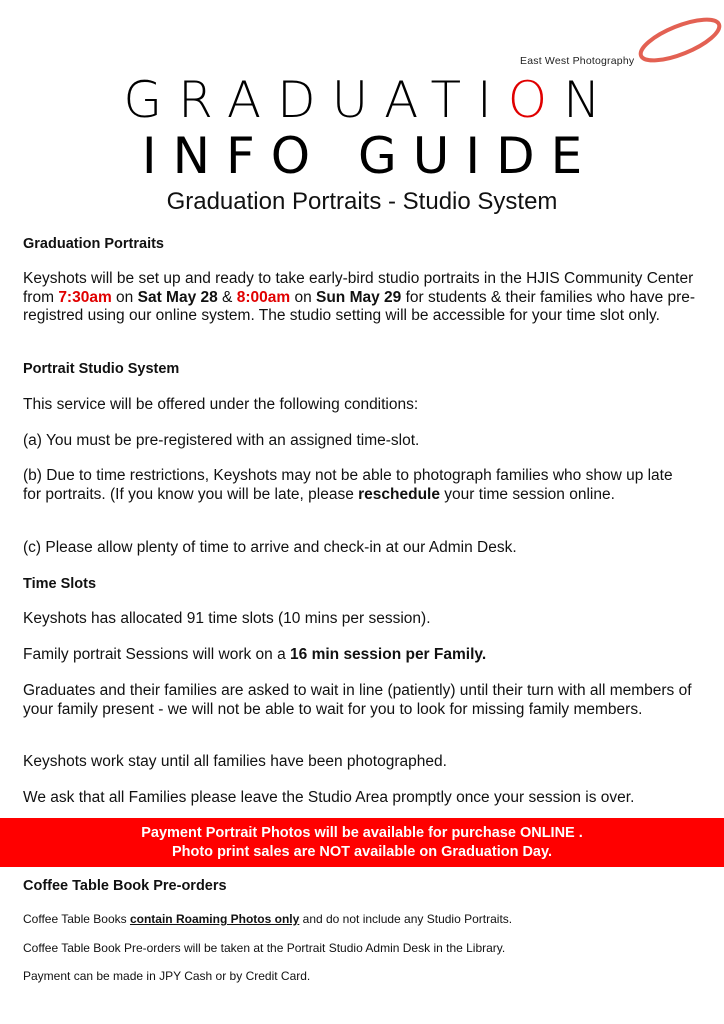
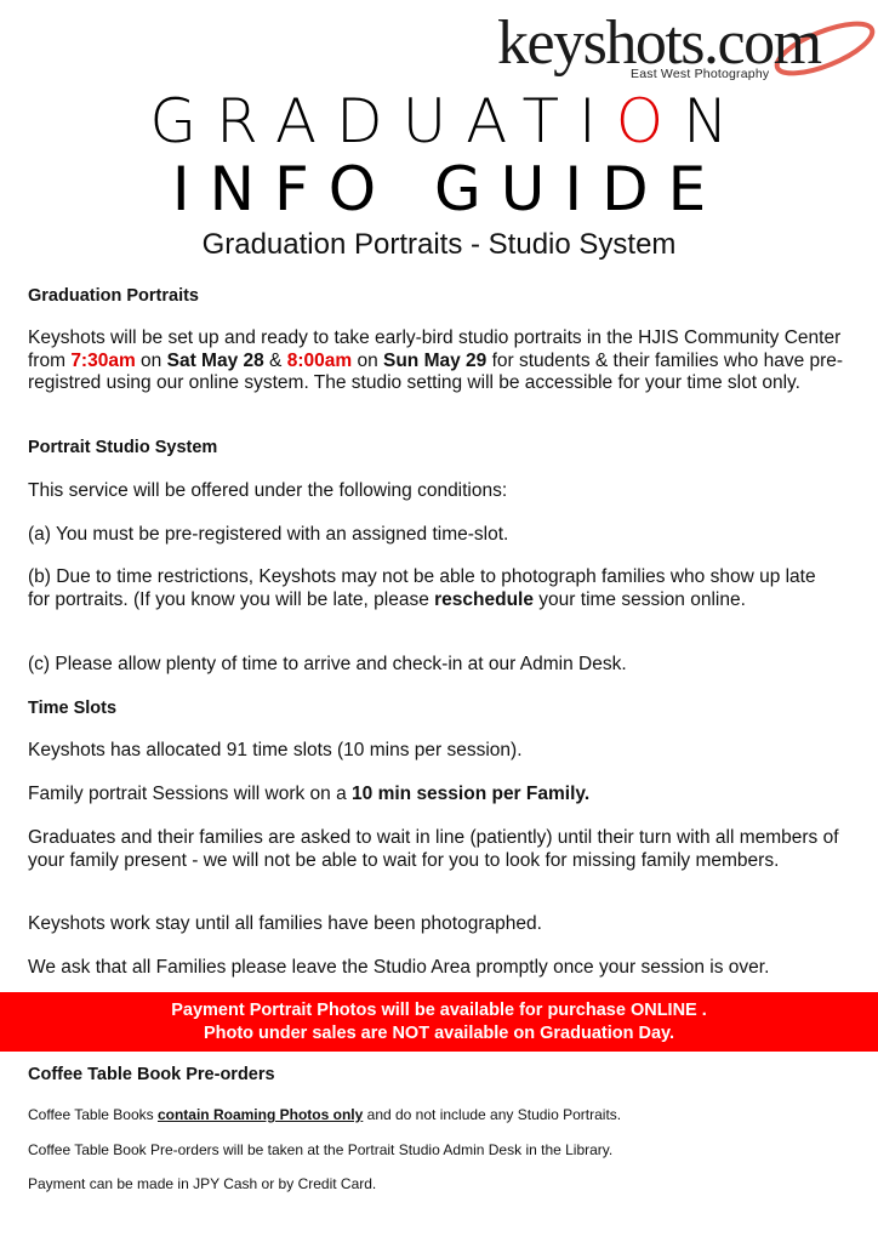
+ keyshots.com
  East West Photography
  GRADUATION
  INFO GUIDE
  Graduation Portraits - Studio System
  Graduation Portraits
  Keyshots will be set up and ready to take early-bird studio portraits in the HJIS Community Center from 7:30am on Sat May 28 & 8:00am on Sun May 29 for students & their families who have pre-registred using our online system. The studio setting will be accessible for your time slot only.
  Portrait Studio System
  This service will be offered under the following conditions:
  (a) You must be pre-registered with an assigned time-slot.
  (b) Due to time restrictions, Keyshots may not be able to photograph families who show up late for portraits. (If you know you will be late, please reschedule your time session online.
  (c) Please allow plenty of time to arrive and check-in at our Admin Desk.
  Time Slots
  Keyshots has allocated 91 time slots (10 mins per session).
- Family portrait Sessions will work on a 16 min session per Family.
+ Family portrait Sessions will work on a 10 min session per Family.
  Graduates and their families are asked to wait in line (patiently) until their turn with all members of your family present - we will not be able to wait for you to look for missing family members.
  Keyshots work stay until all families have been photographed.
  We ask that all Families please leave the Studio Area promptly once your session is over.
  Payment Portrait Photos will be available for purchase ONLINE .
- Photo print sales are NOT available on Graduation Day.
+ Photo under sales are NOT available on Graduation Day.
  Coffee Table Book Pre-orders
  Coffee Table Books contain Roaming Photos only and do not include any Studio Portraits.
  Coffee Table Book Pre-orders will be taken at the Portrait Studio Admin Desk in the Library.
  Payment can be made in JPY Cash or by Credit Card.
